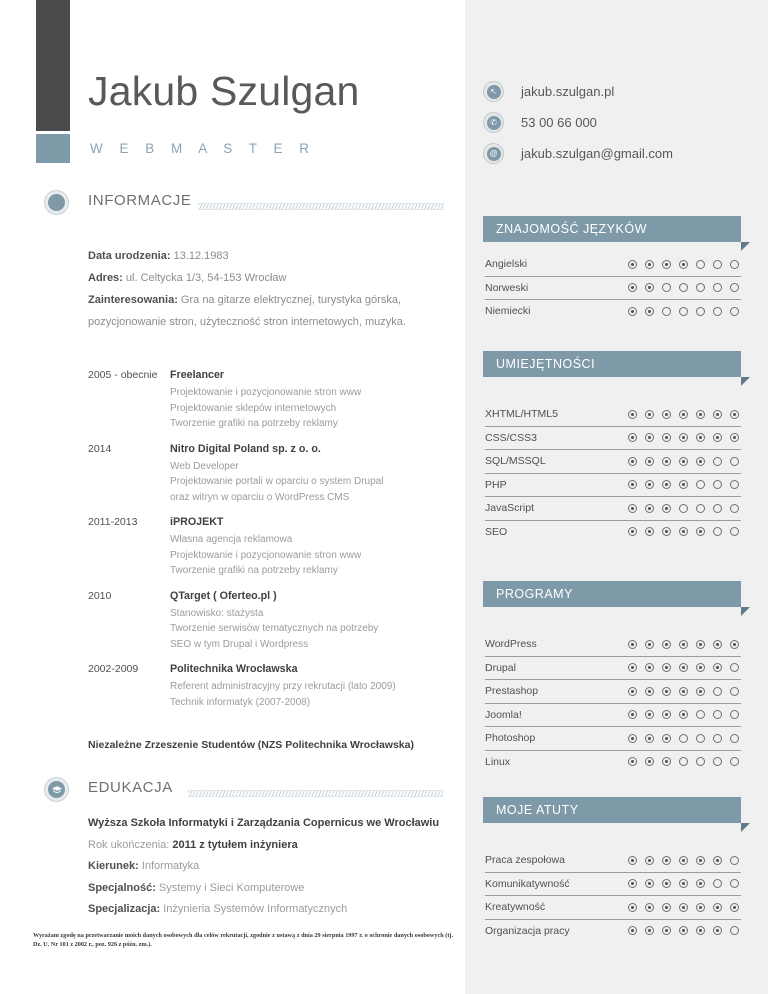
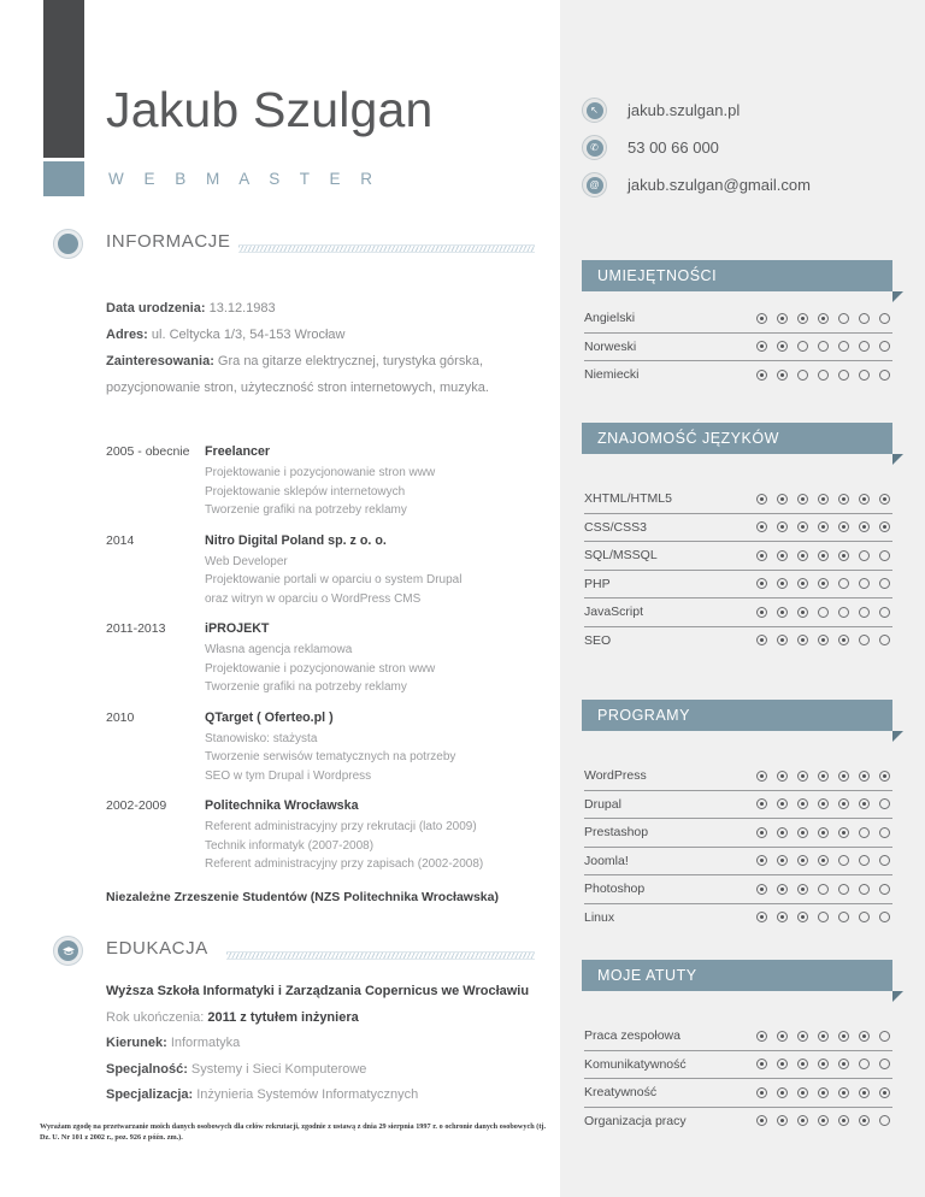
  Jakub Szulgan
  W E B M A S T E R
  INFORMACJE
  Data urodzenia: 13.12.1983
  Adres: ul. Celtycka 1/3, 54-153 Wrocław
  Zainteresowania: Gra na gitarze elektrycznej, turystyka górska,
  pozycjonowanie stron, użyteczność stron internetowych, muzyka.
  2005 - obecnie
  Freelancer
  Projektowanie i pozycjonowanie stron www
  Projektowanie sklepów internetowych
  Tworzenie grafiki na potrzeby reklamy
  2014
  Nitro Digital Poland sp. z o. o.
  Web Developer
  Projektowanie portali w oparciu o system Drupal
  oraz witryn w oparciu o WordPress CMS
  2011-2013
  iPROJEKT
  Własna agencja reklamowa
  Projektowanie i pozycjonowanie stron www
  Tworzenie grafiki na potrzeby reklamy
  2010
  QTarget ( Oferteo.pl )
  Stanowisko: stażysta
  Tworzenie serwisów tematycznych na potrzeby
  SEO w tym Drupal i Wordpress
  2002-2009
  Politechnika Wrocławska
  Referent administracyjny przy rekrutacji (lato 2009)
  Technik informatyk (2007-2008)
+ Referent administracyjny przy zapisach (2002-2008)
  Niezależne Zrzeszenie Studentów (NZS Politechnika Wrocławska)
  EDUKACJA
  Wyższa Szkoła Informatyki i Zarządzania Copernicus we Wrocławiu
  Rok ukończenia: 2011 z tytułem inżyniera
  Kierunek: Informatyka
  Specjalność: Systemy i Sieci Komputerowe
  Specjalizacja: Inżynieria Systemów Informatycznych
  ↖
  jakub.szulgan.pl
  ✆
  53 00 66 000
  @
  jakub.szulgan@gmail.com
- ZNAJOMOŚĆ JĘZYKÓW
+ UMIEJĘTNOŚCI
  Angielski
  Norweski
  Niemiecki
- UMIEJĘTNOŚCI
+ ZNAJOMOŚĆ JĘZYKÓW
  XHTML/HTML5
  CSS/CSS3
  SQL/MSSQL
  PHP
  JavaScript
  SEO
  PROGRAMY
  WordPress
  Drupal
  Prestashop
  Joomla!
  Photoshop
  Linux
  MOJE ATUTY
  Praca zespołowa
  Komunikatywność
  Kreatywność
  Organizacja pracy
